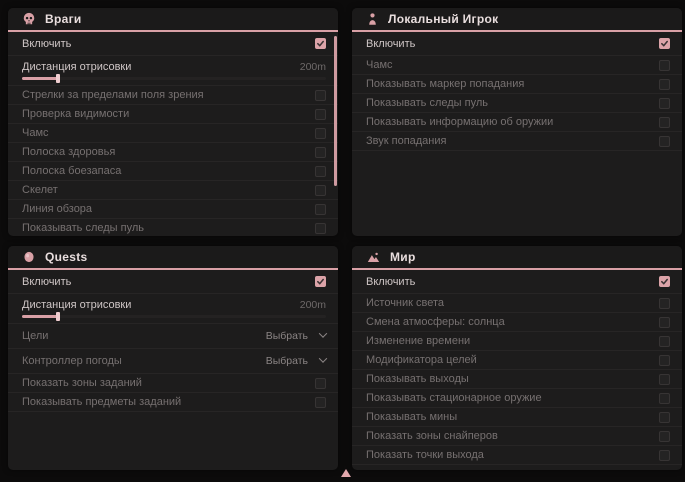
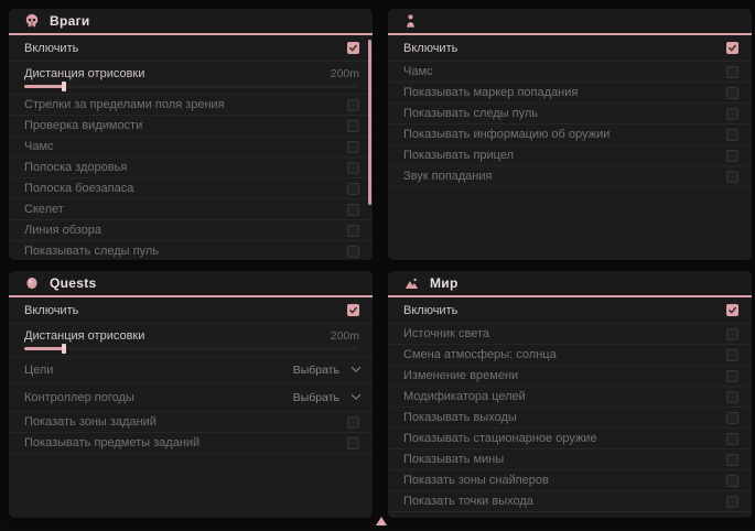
  Враги
  Включить
  Дистанция отрисовки
  200m
  Стрелки за пределами поля зрения
  Проверка видимости
  Чамс
  Полоска здоровья
  Полоска боезапаса
  Скелет
  Линия обзора
  Показывать следы пуль
- Локальный Игрок
  Включить
  Чамс
  Показывать маркер попадания
  Показывать следы пуль
  Показывать информацию об оружии
+ Показывать прицел
  Звук попадания
  Quests
  Включить
  Дистанция отрисовки
  200m
  Цели
  Выбрать
  Контроллер погоды
  Выбрать
  Показать зоны заданий
  Показывать предметы заданий
  Мир
  Включить
  Источник света
  Смена атмосферы: солнца
  Изменение времени
  Модификатора целей
  Показывать выходы
  Показывать стационарное оружие
  Показывать мины
  Показать зоны снайперов
  Показать точки выхода
